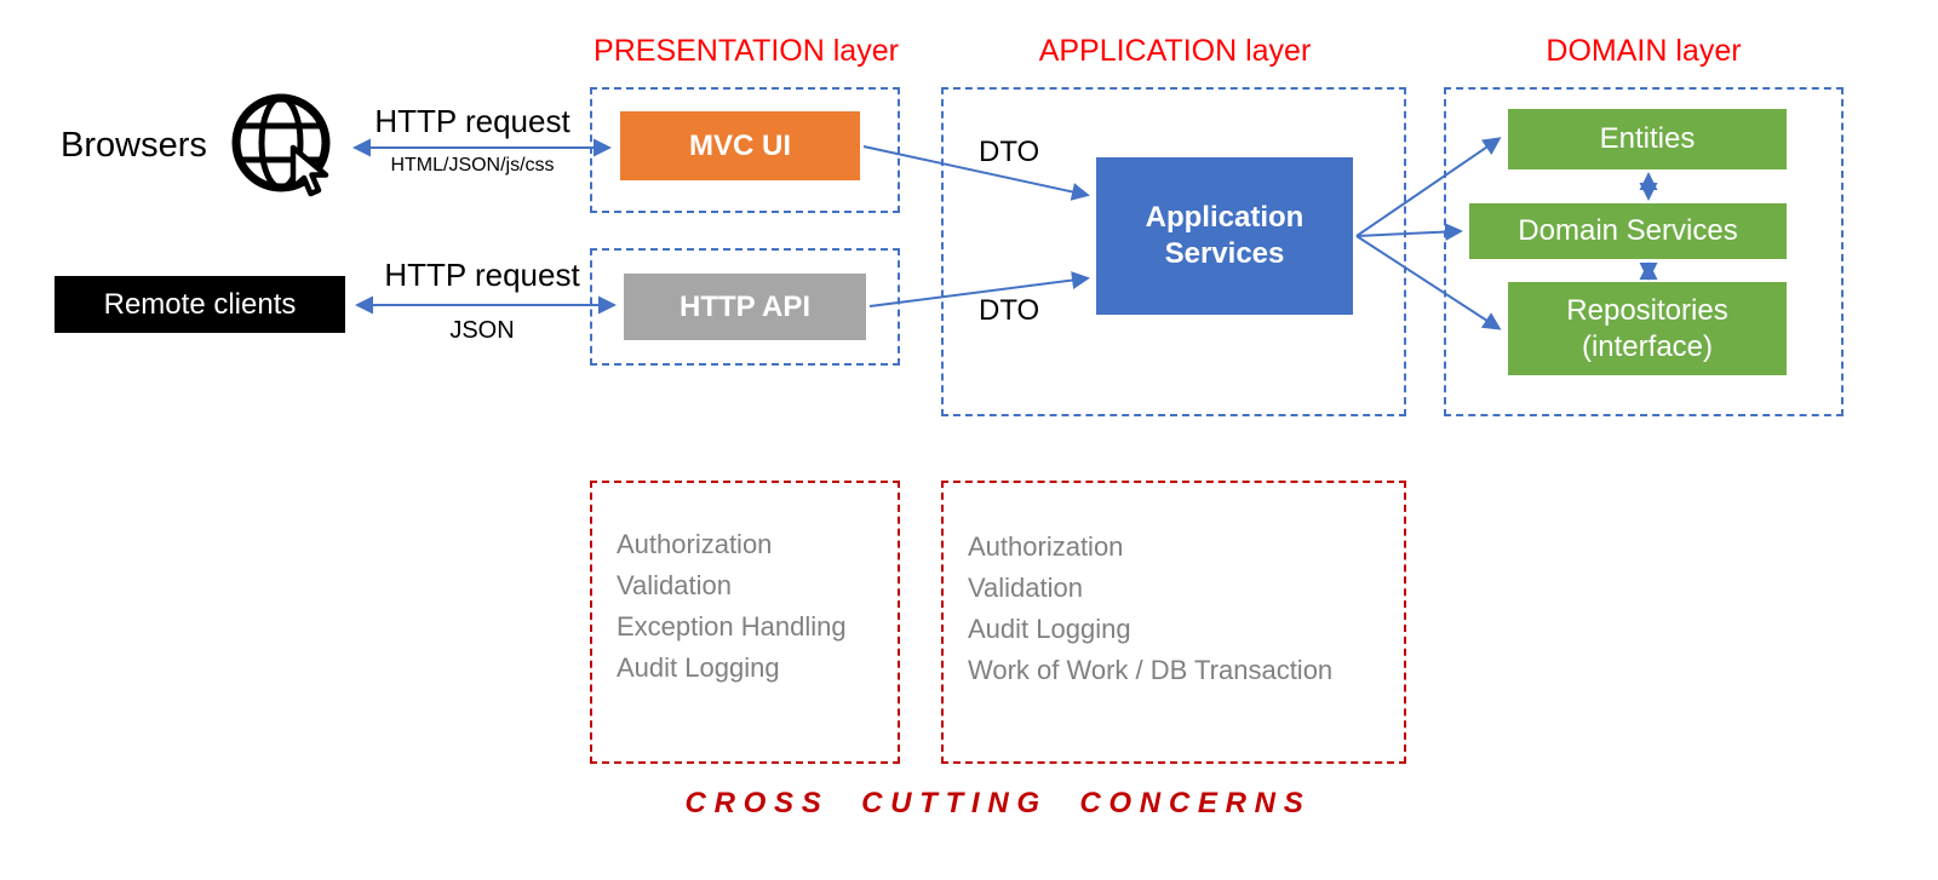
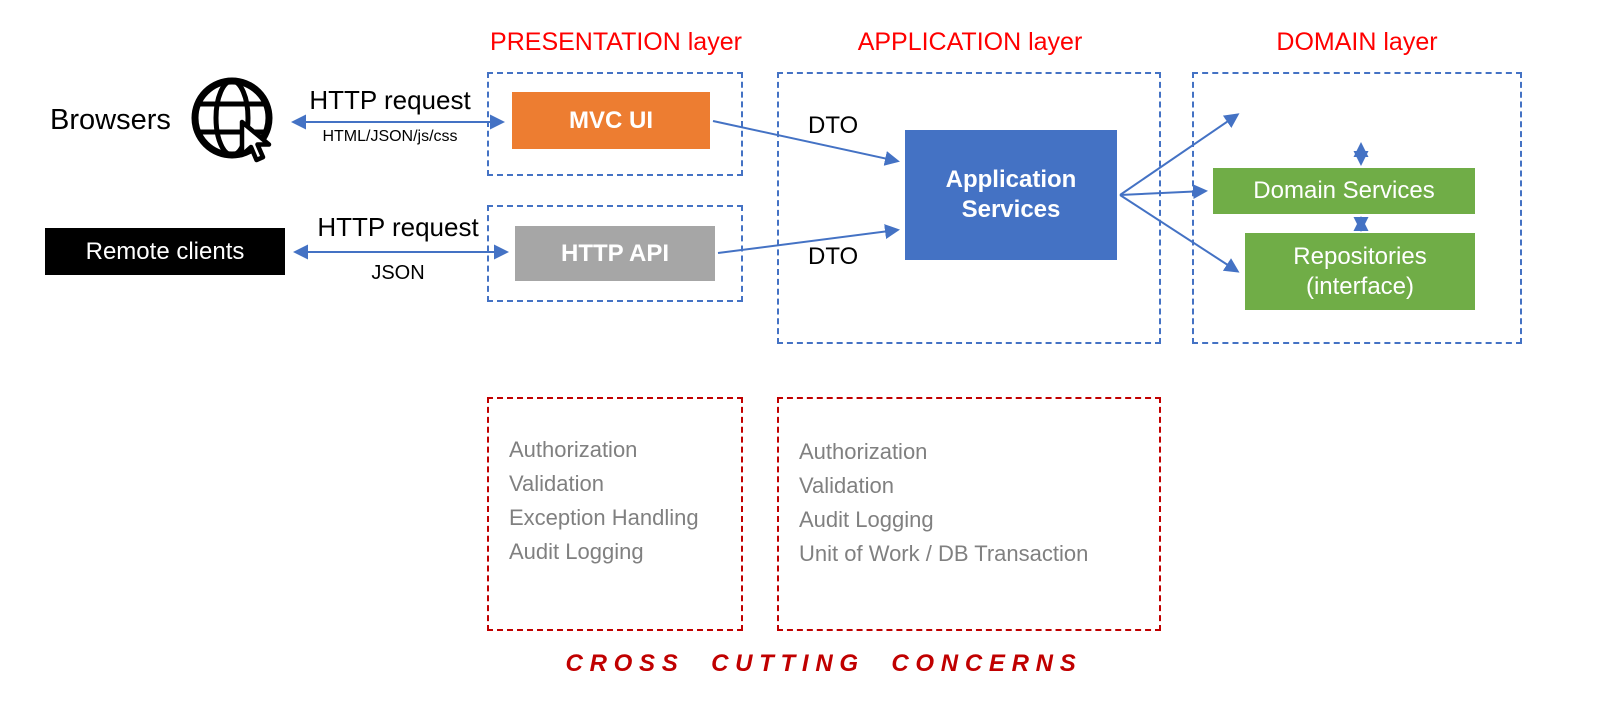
  PRESENTATION layer
  APPLICATION layer
  DOMAIN layer
  Browsers
  Remote clients
  HTTP request
  HTML/JSON/js/css
  HTTP request
  JSON
  MVC UI
  HTTP API
  DTO
  DTO
  Application
  Services
- Entities
  Domain Services
  Repositories
  (interface)
  Authorization
  Validation
  Exception Handling
  Audit Logging
  Authorization
  Validation
  Audit Logging
- Work of Work / DB Transaction
+ Unit of Work / DB Transaction
  CROSS CUTTING CONCERNS
